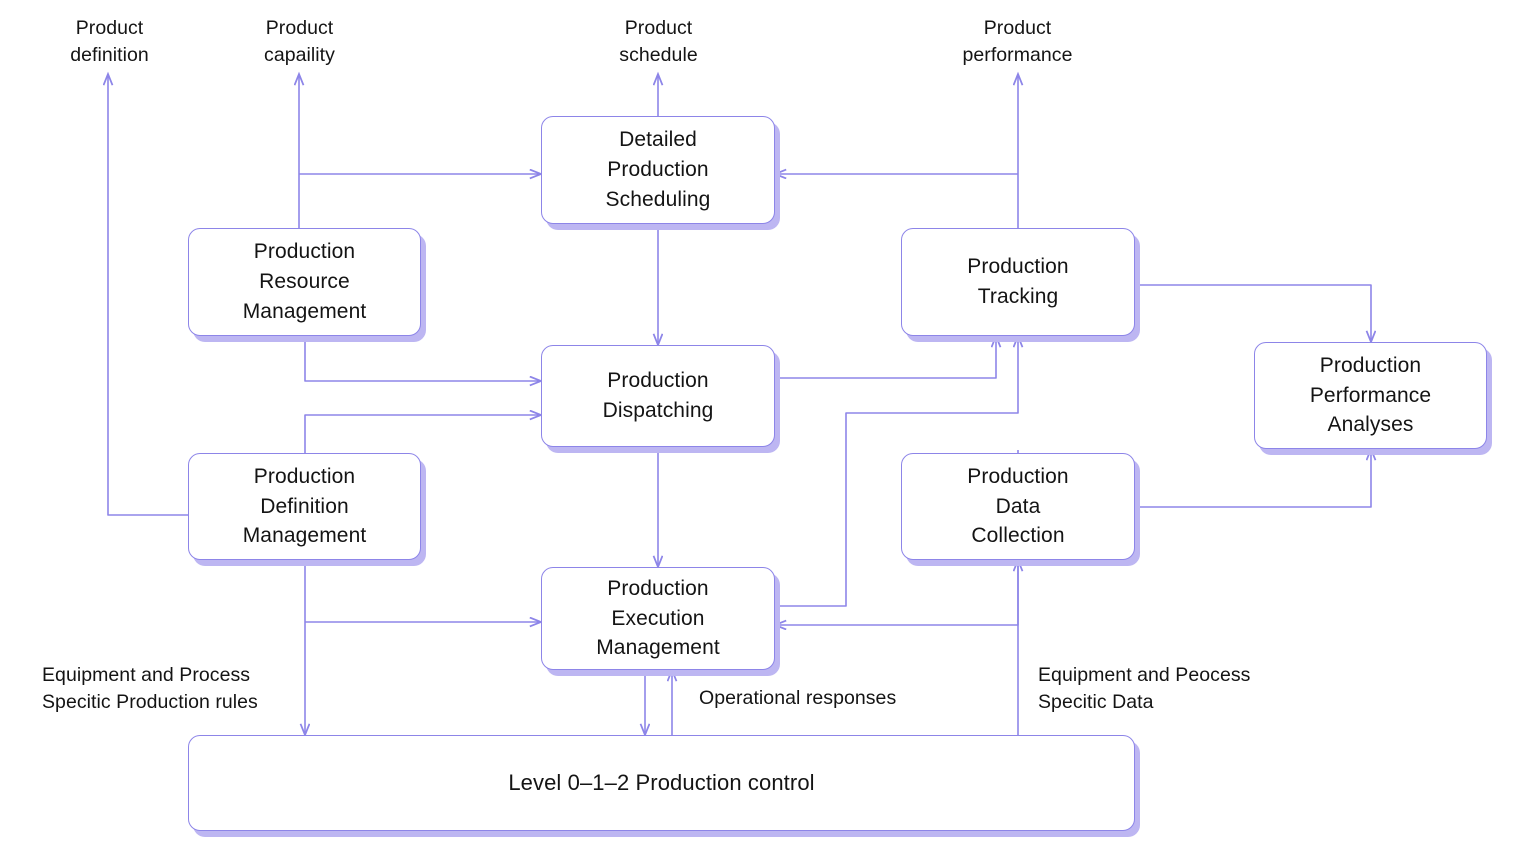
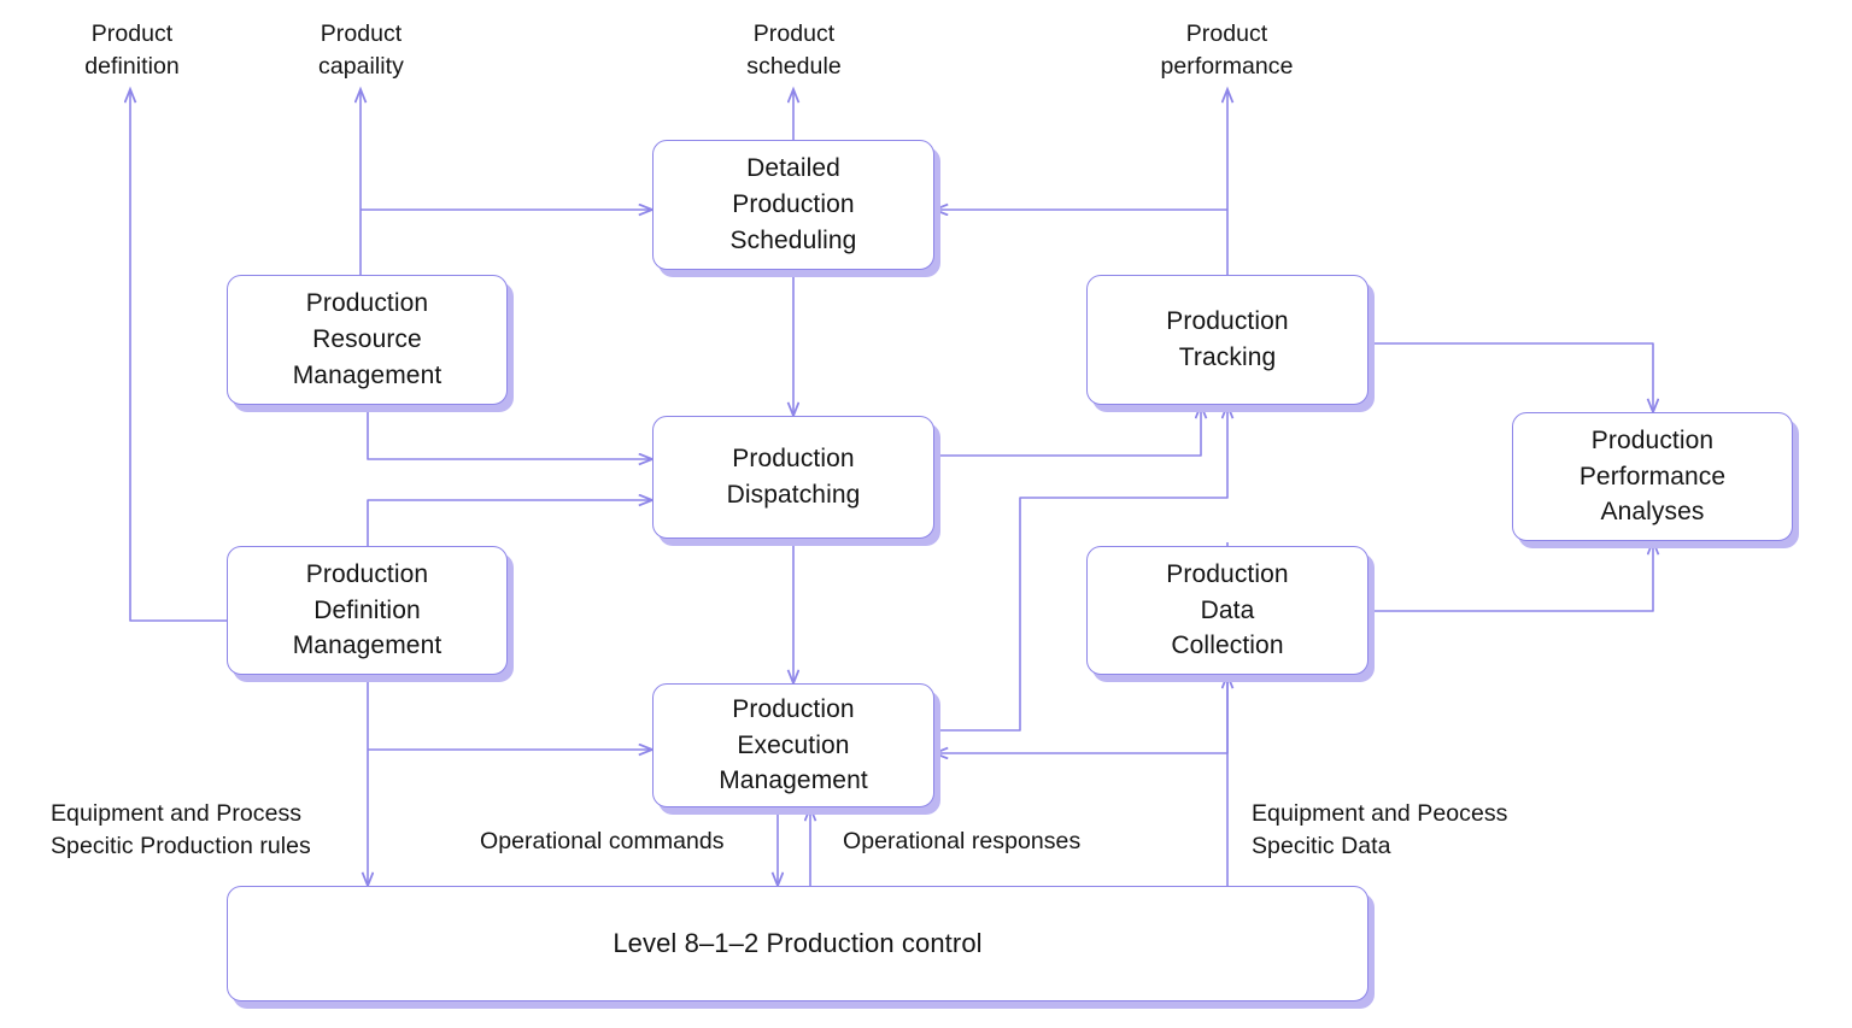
  Product
  definition
  Product
  capaility
  Product
  schedule
  Product
  performance
  Detailed
  Production
  Scheduling
  Production
  Resource
  Management
  Production
  Definition
  Management
  Production
  Dispatching
  Production
  Execution
  Management
  Production
  Tracking
  Production
  Data
  Collection
  Production
  Performance
  Analyses
- Level 0–1–2 Production control
+ Level 8–1–2 Production control
  Equipment and Process
  Specitic Production rules
+ Operational commands
  Operational responses
  Equipment and Peocess
  Specitic Data
